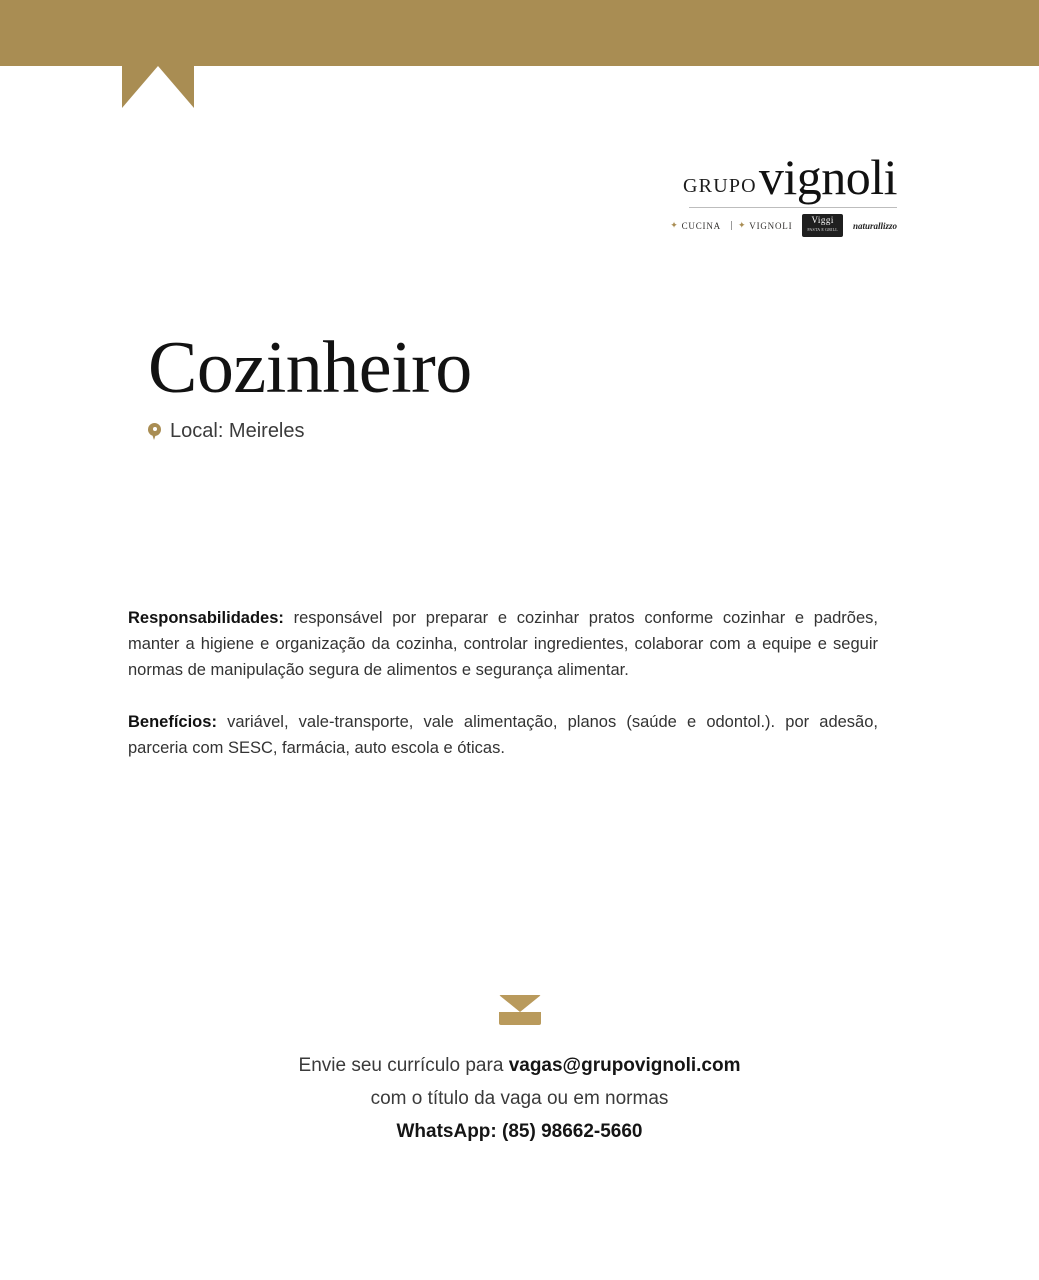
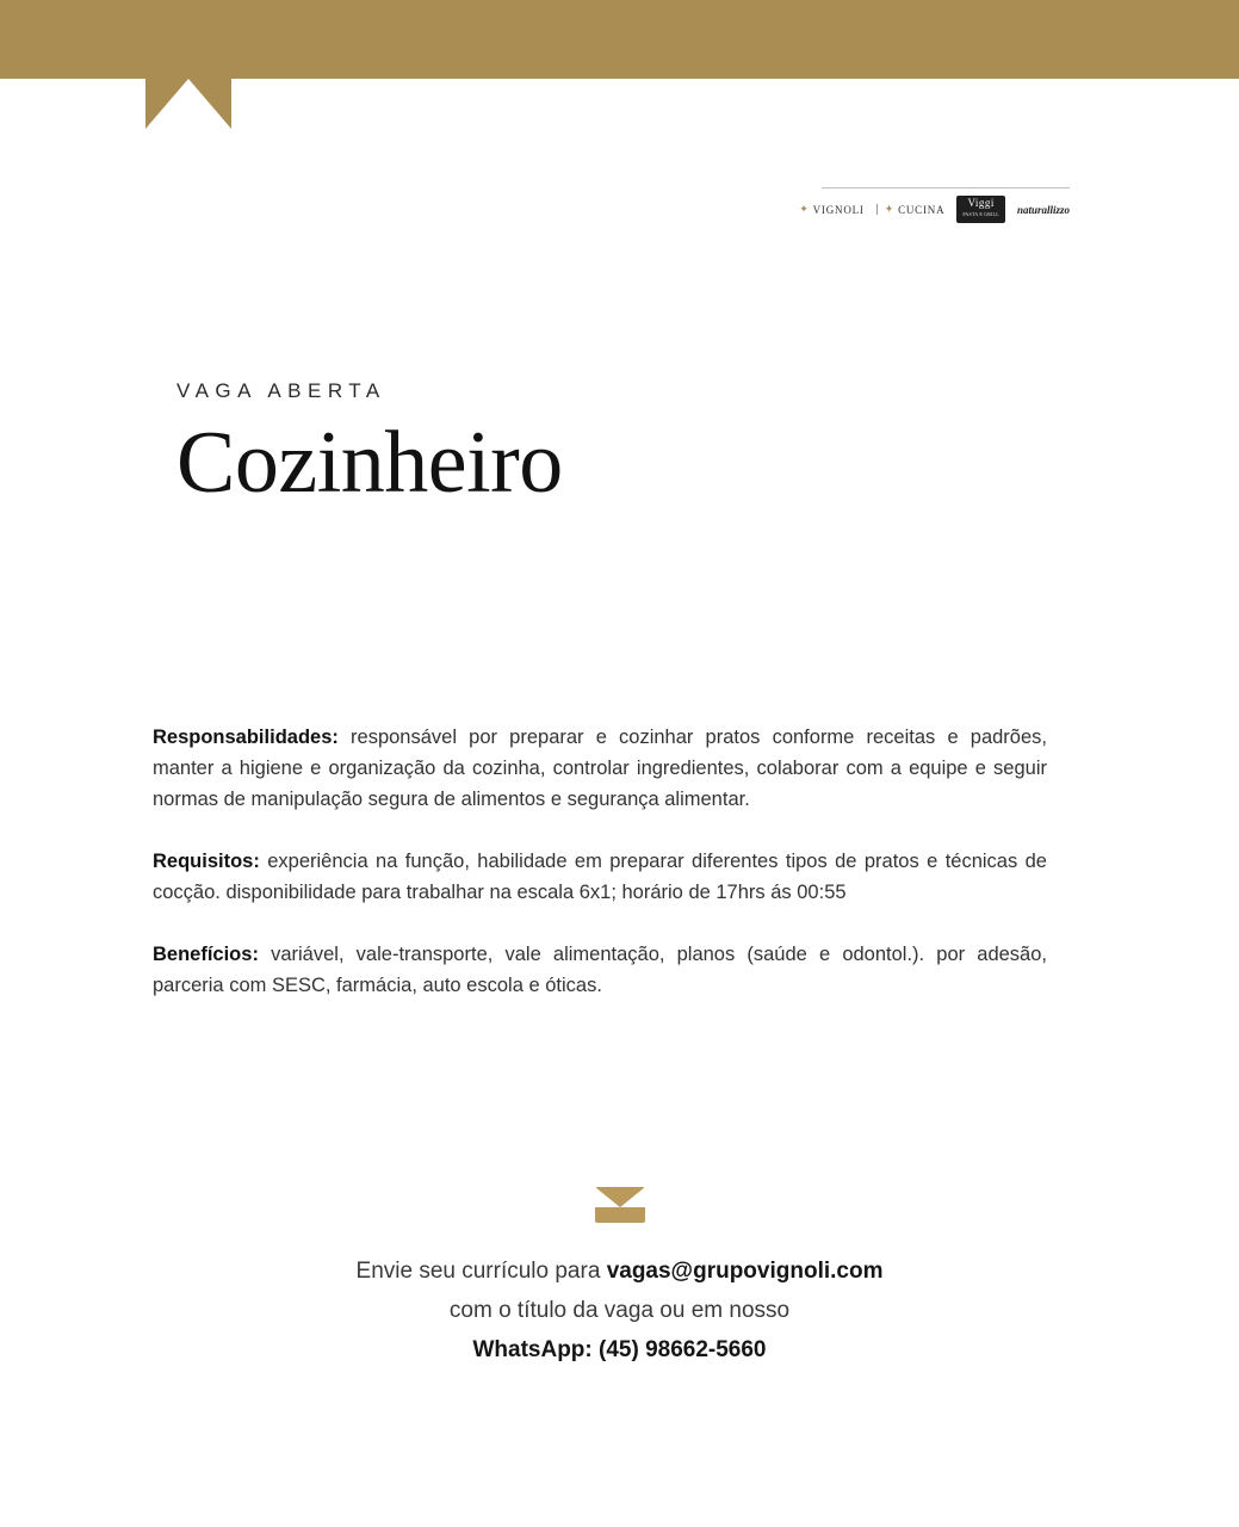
- GRUPO
- vignoli
  ✦
- CUCINA
+ VIGNOLI
  ✦
- VIGNOLI
+ CUCINA
  Viggi
  naturallizzo
+ VAGA ABERTA
  Cozinheiro
- Local: Meireles
- Responsabilidades: responsável por preparar e cozinhar pratos conforme cozinhar e padrões, manter a higiene e organização da cozinha, controlar ingredientes, colaborar com a equipe e seguir normas de manipulação segura de alimentos e segurança alimentar.
+ Responsabilidades: responsável por preparar e cozinhar pratos conforme receitas e padrões, manter a higiene e organização da cozinha, controlar ingredientes, colaborar com a equipe e seguir normas de manipulação segura de alimentos e segurança alimentar.
+ Requisitos: experiência na função, habilidade em preparar diferentes tipos de pratos e técnicas de cocção. disponibilidade para trabalhar na escala 6x1; horário de 17hrs ás 00:55
  Benefícios: variável, vale-transporte, vale alimentação, planos (saúde e odontol.). por adesão, parceria com SESC, farmácia, auto escola e óticas.
  Envie seu currículo para vagas@grupovignoli.com
- com o título da vaga ou em normas
+ com o título da vaga ou em nosso
- WhatsApp: (85) 98662-5660
+ WhatsApp: (45) 98662-5660
